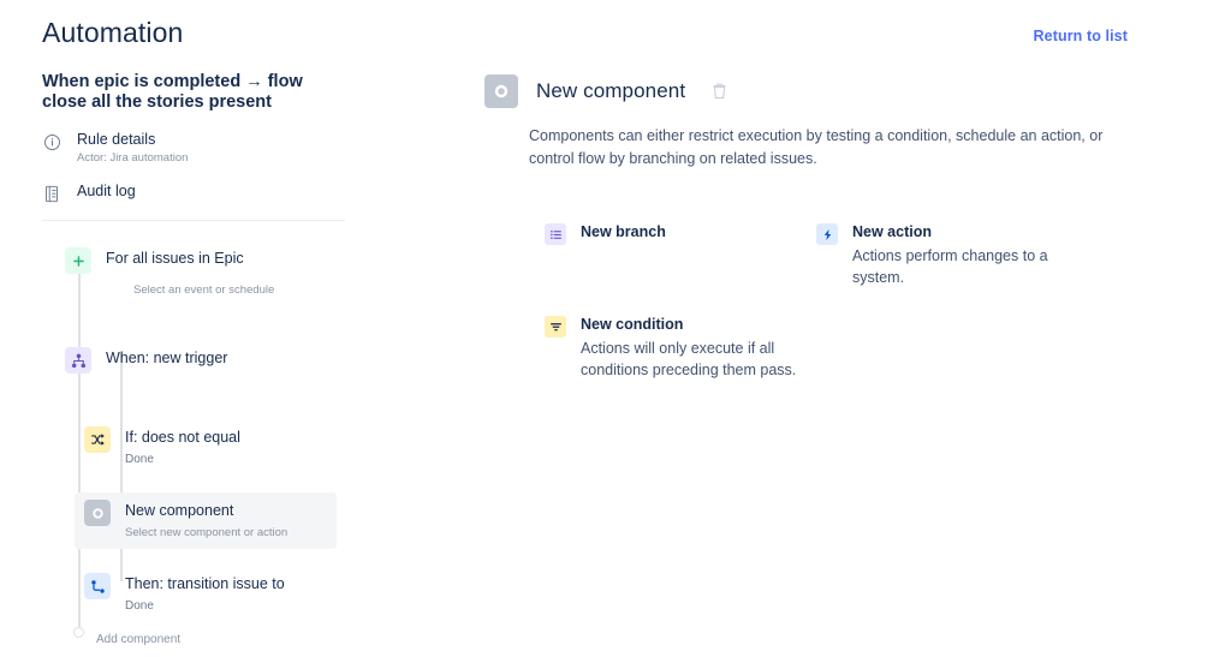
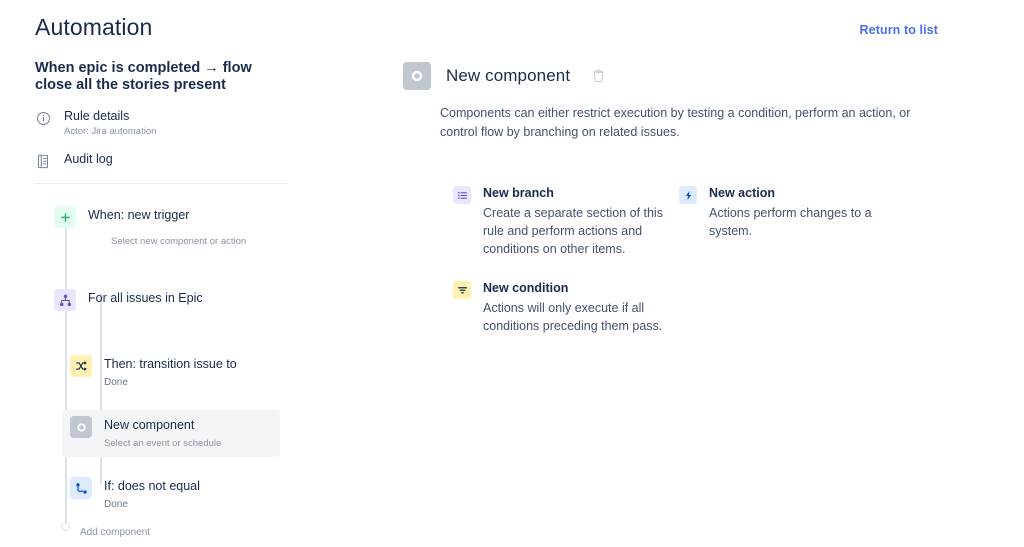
  Automation
  Return to list
  When epic is completed → flow close all the stories present
  Rule details
  Actor: Jira automation
  Audit log
- For all issues in Epic
+ When: new trigger
- Select an event or schedule
+ Select new component or action
- When: new trigger
+ For all issues in Epic
- If: does not equal
+ Then: transition issue to
  Done
  New component
- Select new component or action
+ Select an event or schedule
- Then: transition issue to
+ If: does not equal
  Done
  Add component
  New component
- Components can either restrict execution by testing a condition, schedule an action, or control flow by branching on related issues.
+ Components can either restrict execution by testing a condition, perform an action, or control flow by branching on related issues.
  New branch
+ Create a separate section of this rule and perform actions and conditions on other items.
  New action
  Actions perform changes to a system.
  New condition
  Actions will only execute if all conditions preceding them pass.
